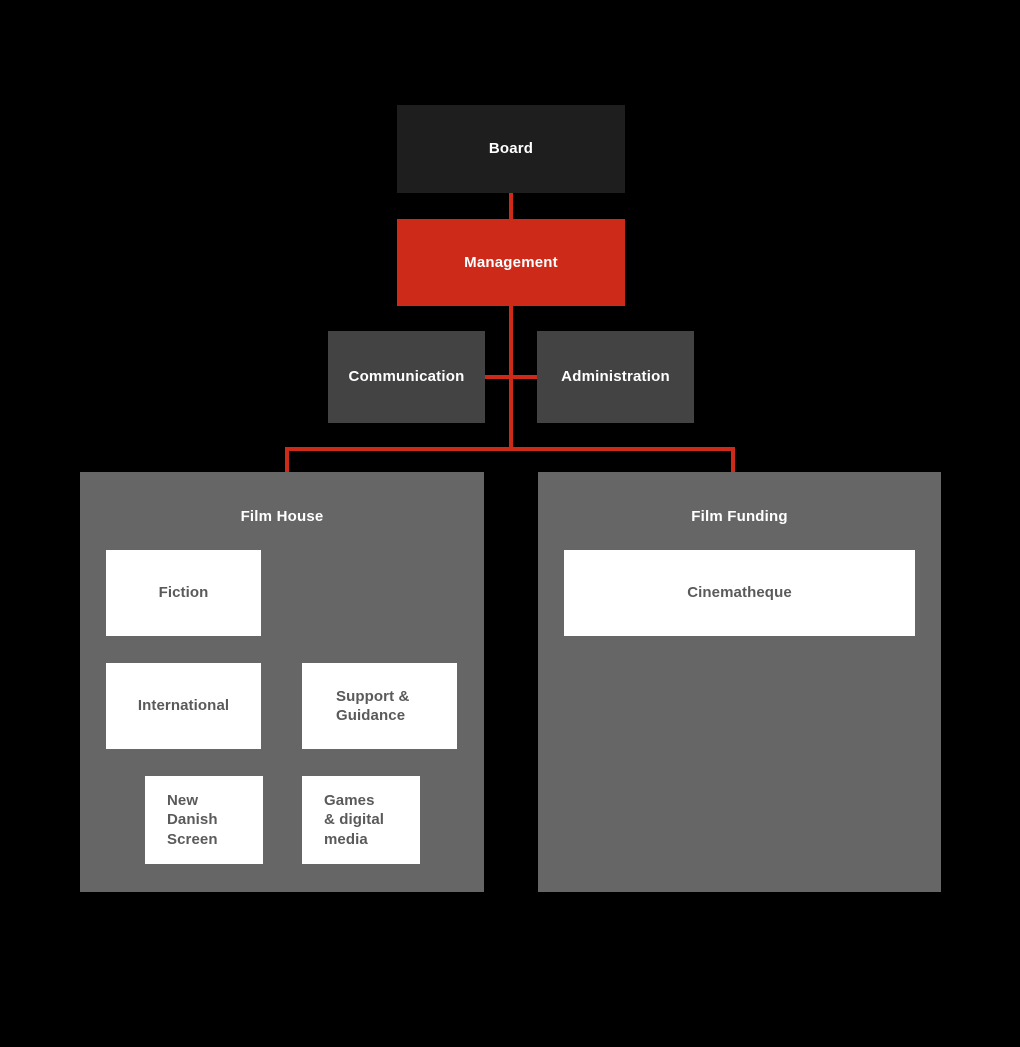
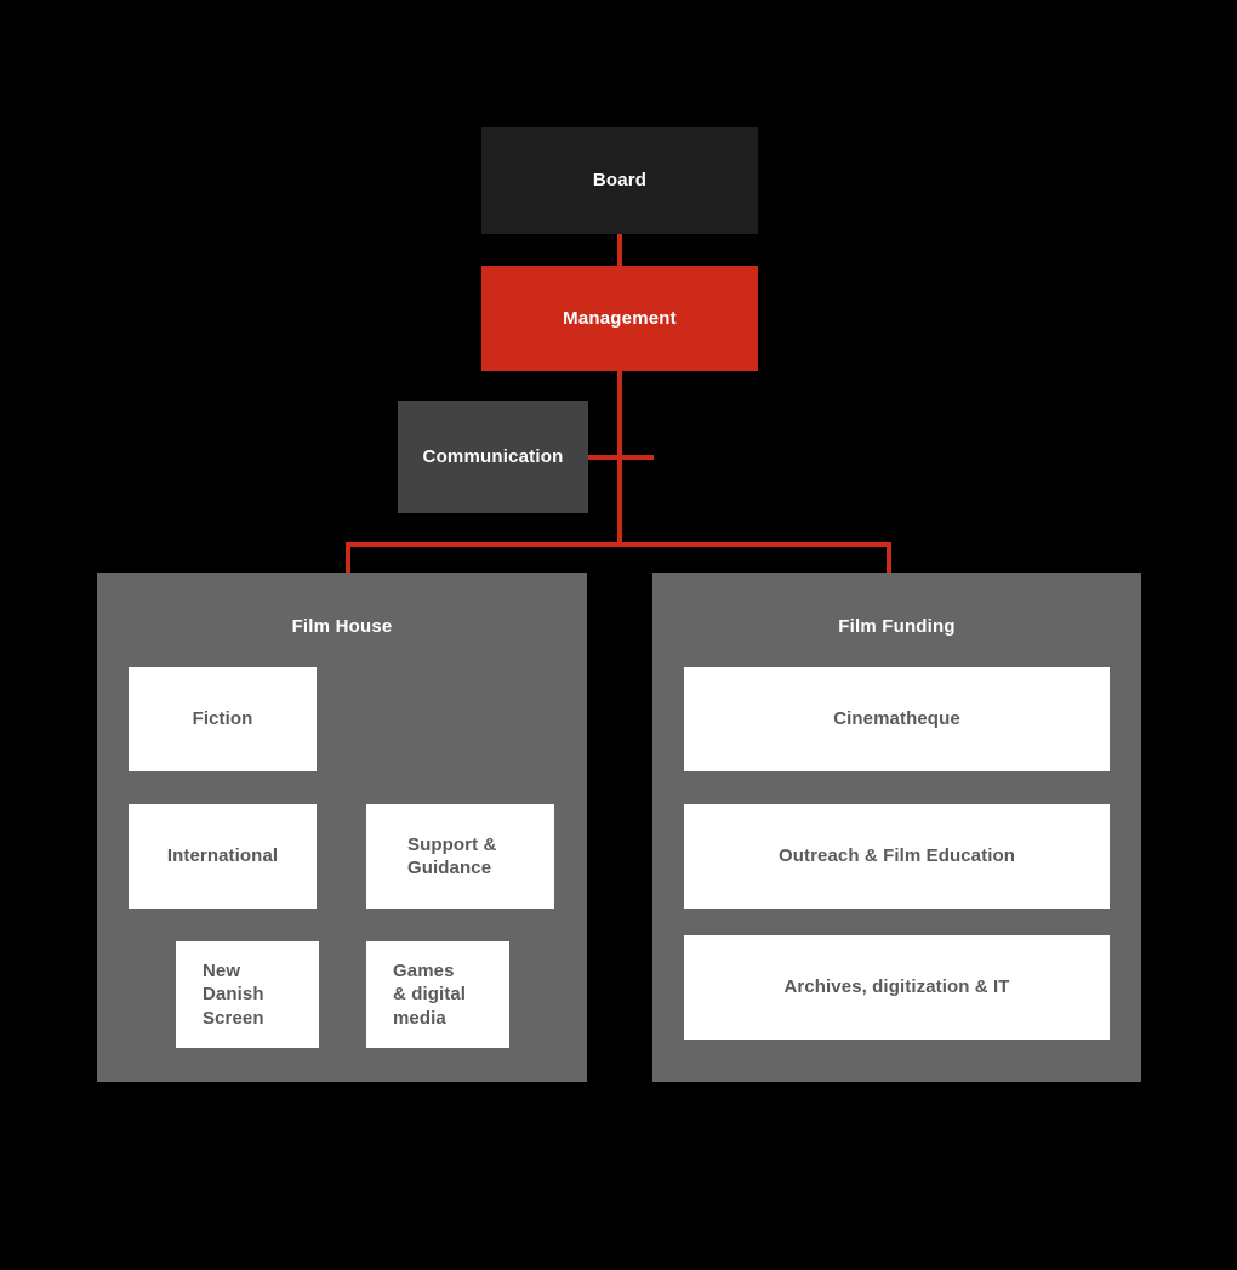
  Board
  Management
  Communication
- Administration
  Film House
  Fiction
  International
  Support &
  Guidance
  New
  Danish
  Screen
  Games
  & digital
  media
  Film Funding
  Cinematheque
+ Outreach & Film Education
+ Archives, digitization & IT
